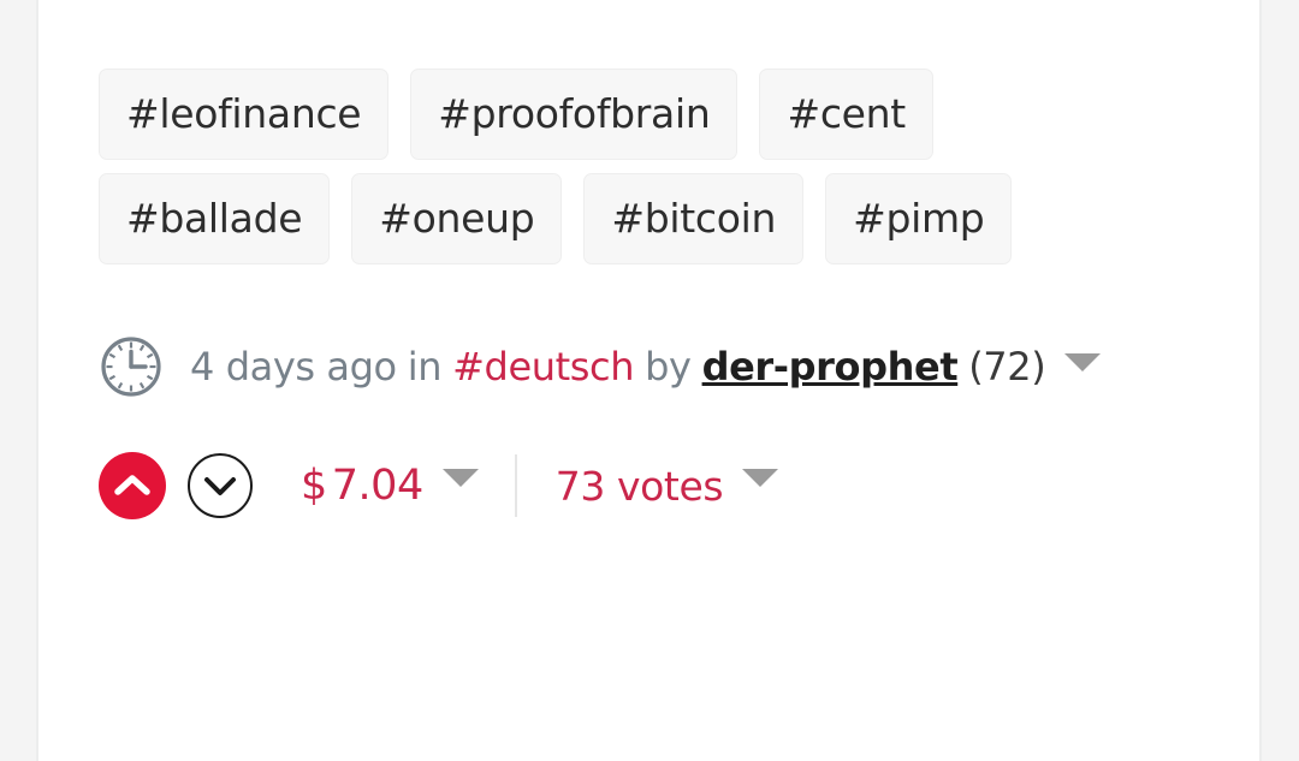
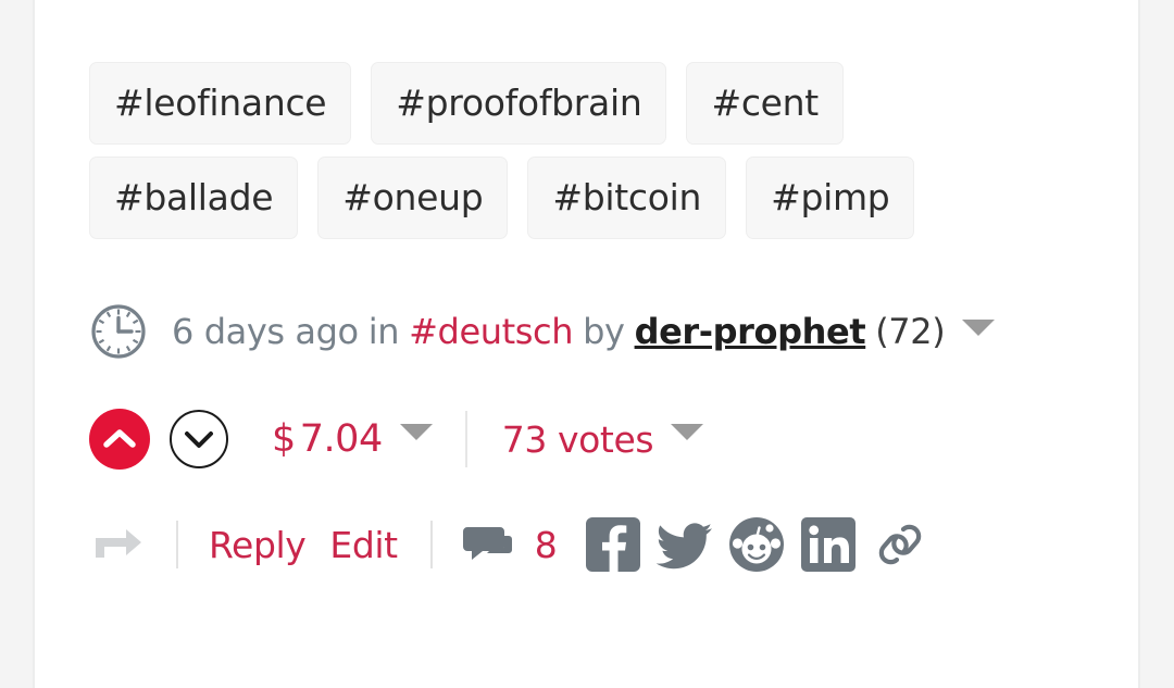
  #leofinance
  #proofofbrain
  #cent
  #ballade
  #oneup
  #bitcoin
  #pimp
- 4 days ago
+ 6 days ago
  in
  #deutsch
  by
  der-prophet
  (72)
  $7.04
  73 votes
+ Reply
+ Edit
+ 8
